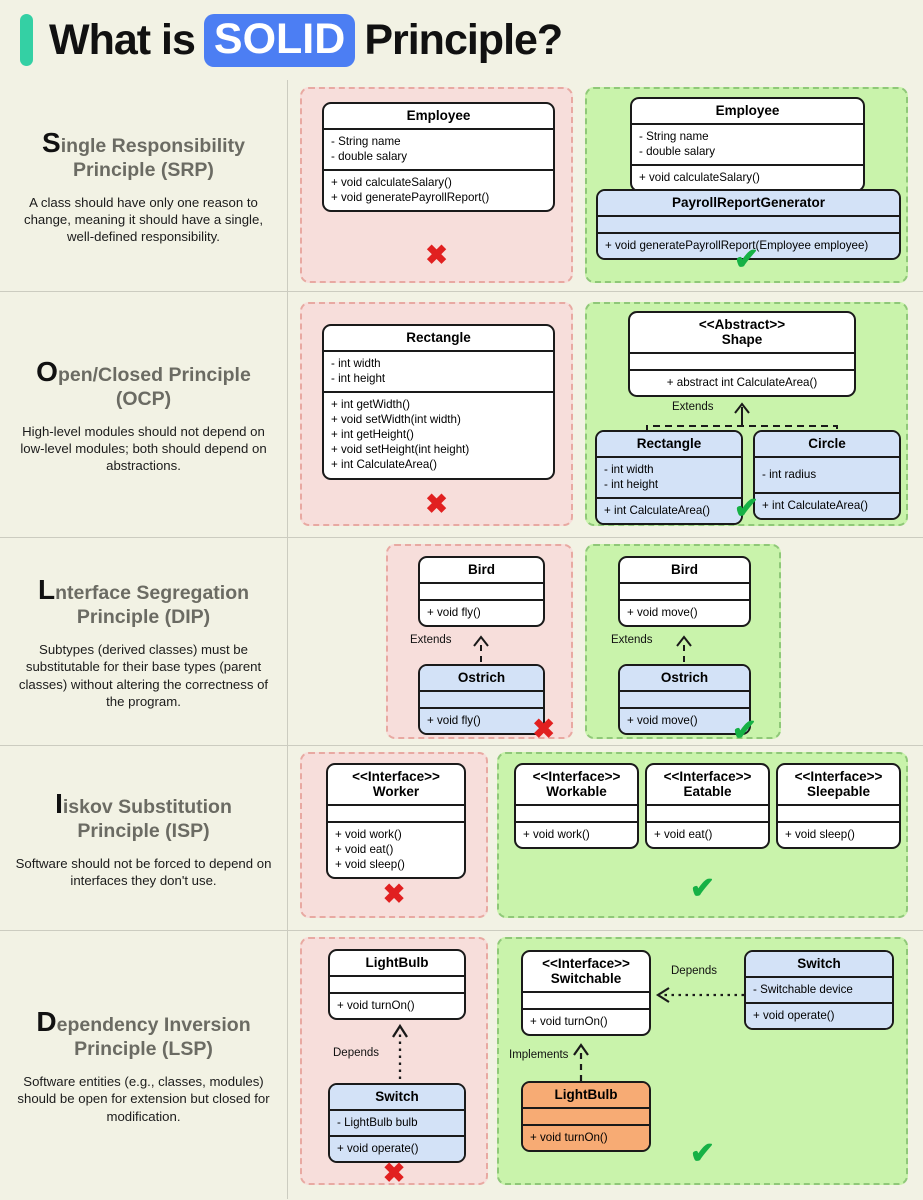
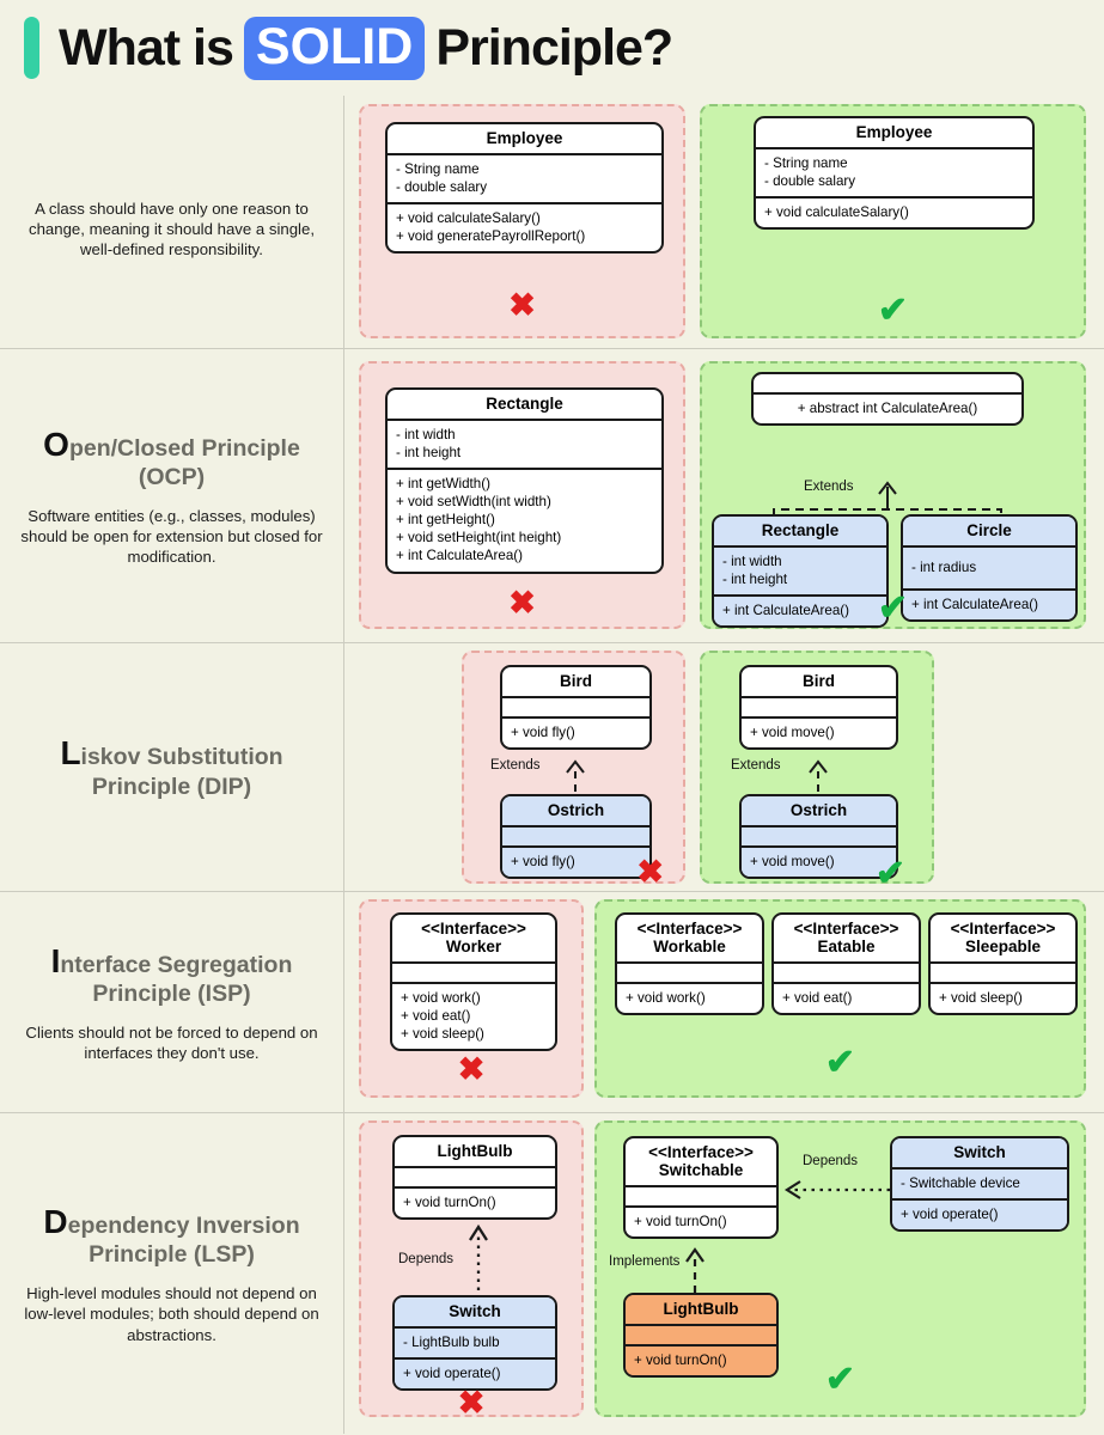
  What is
  SOLID
  Principle?
- Single Responsibility
- Principle (SRP)
  A class should have only one reason to change, meaning it should have a single, well-defined responsibility.
  Employee
  - String name
  - double salary
  + void calculateSalary()
  + void generatePayrollReport()
  ✖
  Employee
  - String name
  - double salary
  + void calculateSalary()
- PayrollReportGenerator
- + void generatePayrollReport(Employee employee)
  ✔
  Open/Closed Principle
  (OCP)
- High-level modules should not depend on low-level modules; both should depend on abstractions.
+ Software entities (e.g., classes, modules) should be open for extension but closed for modification.
  Rectangle
  - int width
  - int height
  + int getWidth()
  + void setWidth(int width)
  + int getHeight()
  + void setHeight(int height)
  + int CalculateArea()
  ✖
- <<Abstract>>
- Shape
  + abstract int CalculateArea()
  Extends
  Rectangle
  - int width
  - int height
  + int CalculateArea()
  Circle
  - int radius
  + int CalculateArea()
  ✔
- Lnterface Segregation
+ Liskov Substitution
  Principle (DIP)
- Subtypes (derived classes) must be substitutable for their base types (parent classes) without altering the correctness of the program.
  Bird
  + void fly()
  Extends
  Ostrich
  + void fly()
  ✖
  Bird
  + void move()
  Extends
  Ostrich
  + void move()
  ✔
- Iiskov Substitution
+ Interface Segregation
  Principle (ISP)
- Software should not be forced to depend on interfaces they don't use.
+ Clients should not be forced to depend on interfaces they don't use.
  <<Interface>>
  Worker
  + void work()
  + void eat()
  + void sleep()
  ✖
  <<Interface>>
  Workable
  + void work()
  <<Interface>>
  Eatable
  + void eat()
  <<Interface>>
  Sleepable
  + void sleep()
  ✔
  Dependency Inversion
  Principle (LSP)
- Software entities (e.g., classes, modules) should be open for extension but closed for modification.
+ High-level modules should not depend on low-level modules; both should depend on abstractions.
  LightBulb
  + void turnOn()
  Depends
  Switch
  - LightBulb bulb
  + void operate()
  ✖
  <<Interface>>
  Switchable
  + void turnOn()
  Switch
  - Switchable device
  + void operate()
  Depends
  Implements
  LightBulb
  + void turnOn()
  ✔
